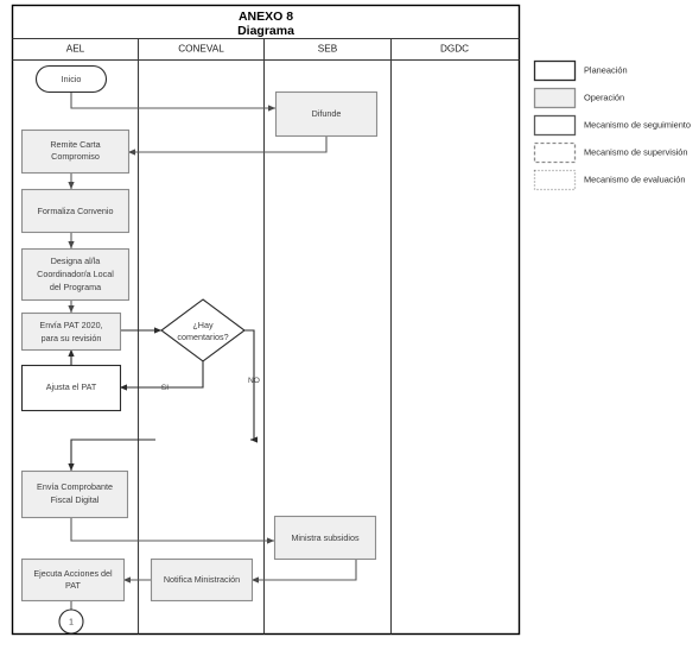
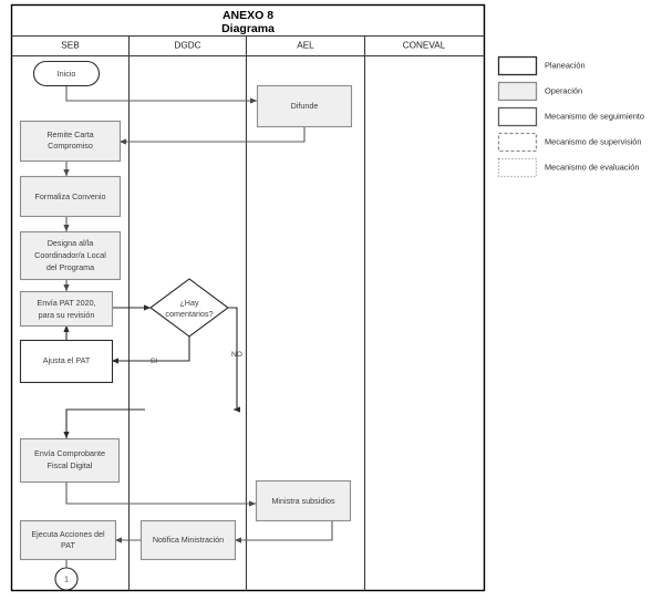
  ANEXO 8
  Diagrama
- AEL
+ SEB
- CONEVAL
+ DGDC
- SEB
+ AEL
- DGDC
+ CONEVAL
  Inicio
  Difunde
  Remite Carta
  Compromiso
  Formaliza Convenio
  Designa al/la
  Coordinador/a Local
  del Programa
  Envía PAT 2020,
  para su revisión
  ¿Hay
  comentarios?
  Ajusta el PAT
  Envía Comprobante
  Fiscal Digital
  Ministra subsidios
  Notifica Ministración
  Ejecuta Acciones del
  PAT
  1
  Planeación
  Operación
  Mecanismo de seguimiento
  Mecanismo de supervisión
  Mecanismo de evaluación
